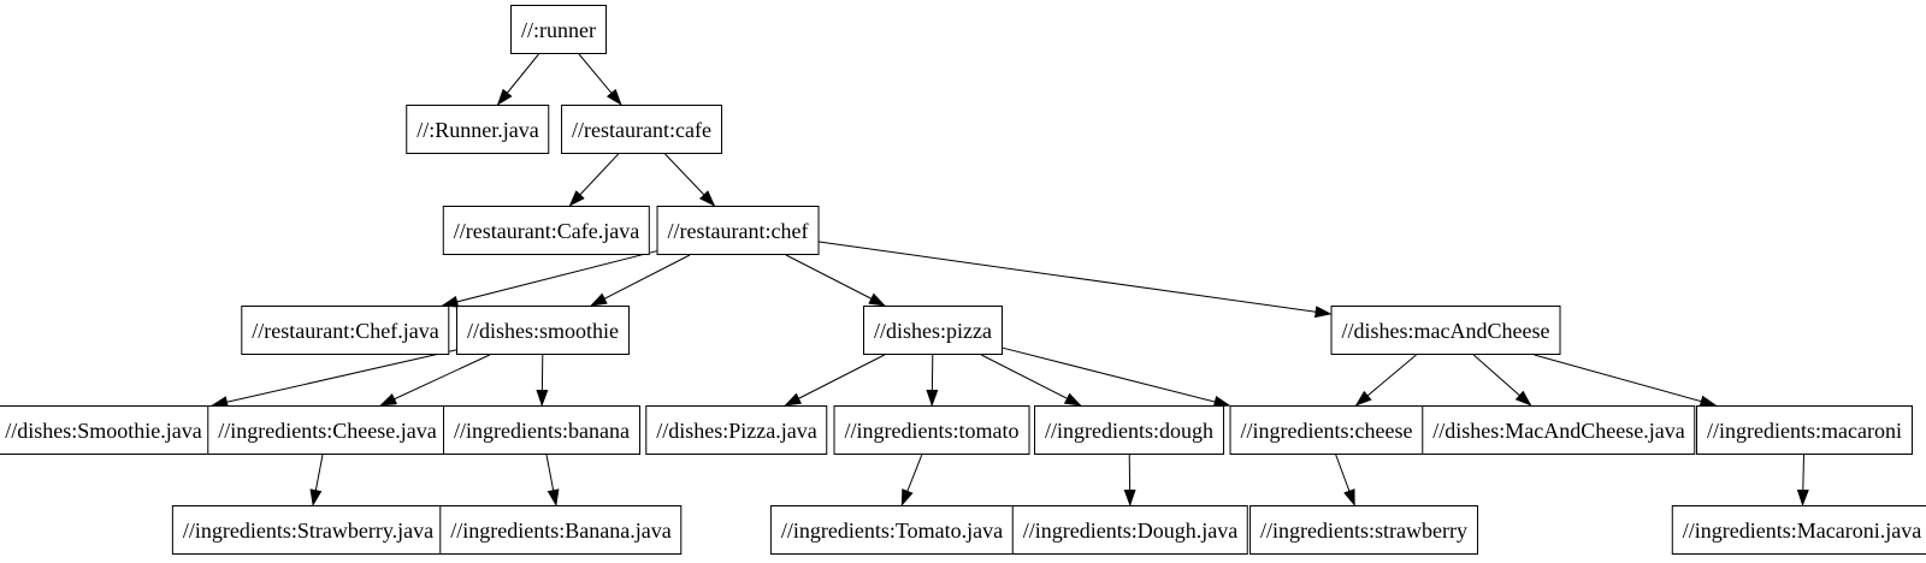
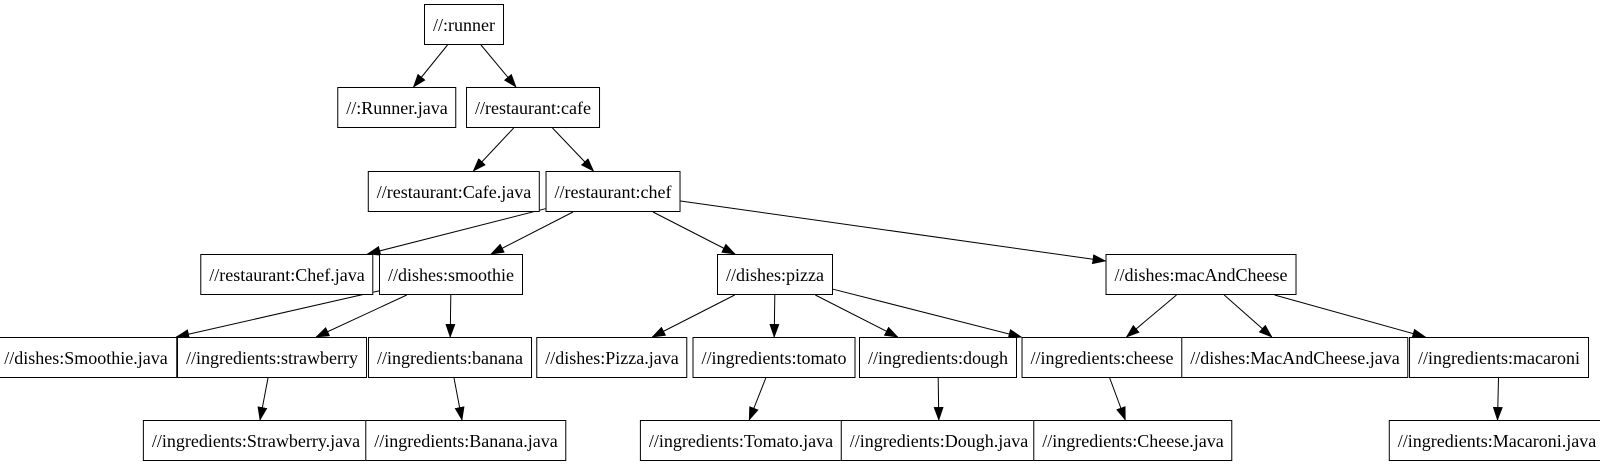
  //:runner
  //:Runner.java
  //restaurant:cafe
  //restaurant:Cafe.java
  //restaurant:chef
  //restaurant:Chef.java
  //dishes:smoothie
  //dishes:pizza
  //dishes:macAndCheese
  //dishes:Smoothie.java
- //ingredients:Cheese.java
+ //ingredients:strawberry
  //ingredients:banana
  //dishes:Pizza.java
  //ingredients:tomato
  //ingredients:dough
  //ingredients:cheese
  //dishes:MacAndCheese.java
  //ingredients:macaroni
  //ingredients:Strawberry.java
  //ingredients:Banana.java
  //ingredients:Tomato.java
  //ingredients:Dough.java
- //ingredients:strawberry
+ //ingredients:Cheese.java
  //ingredients:Macaroni.java
